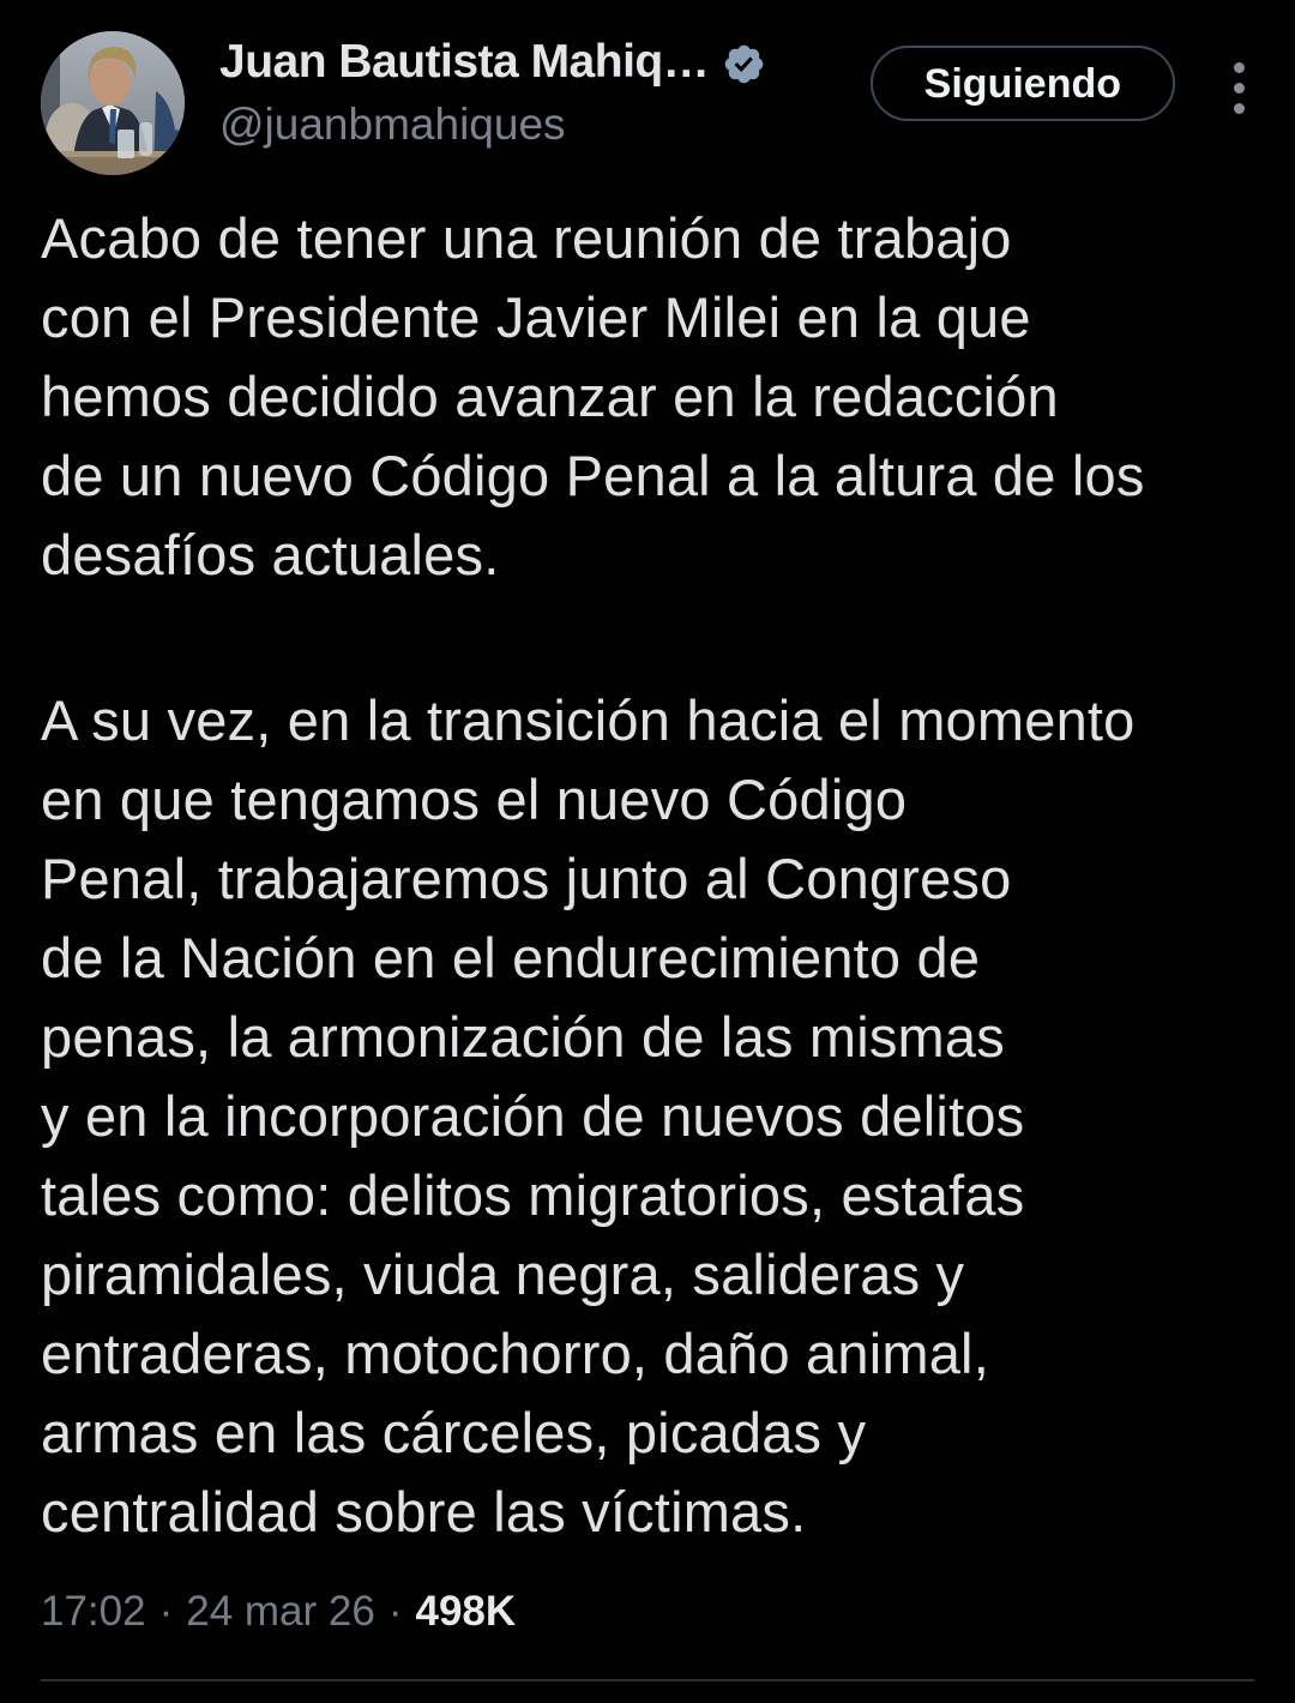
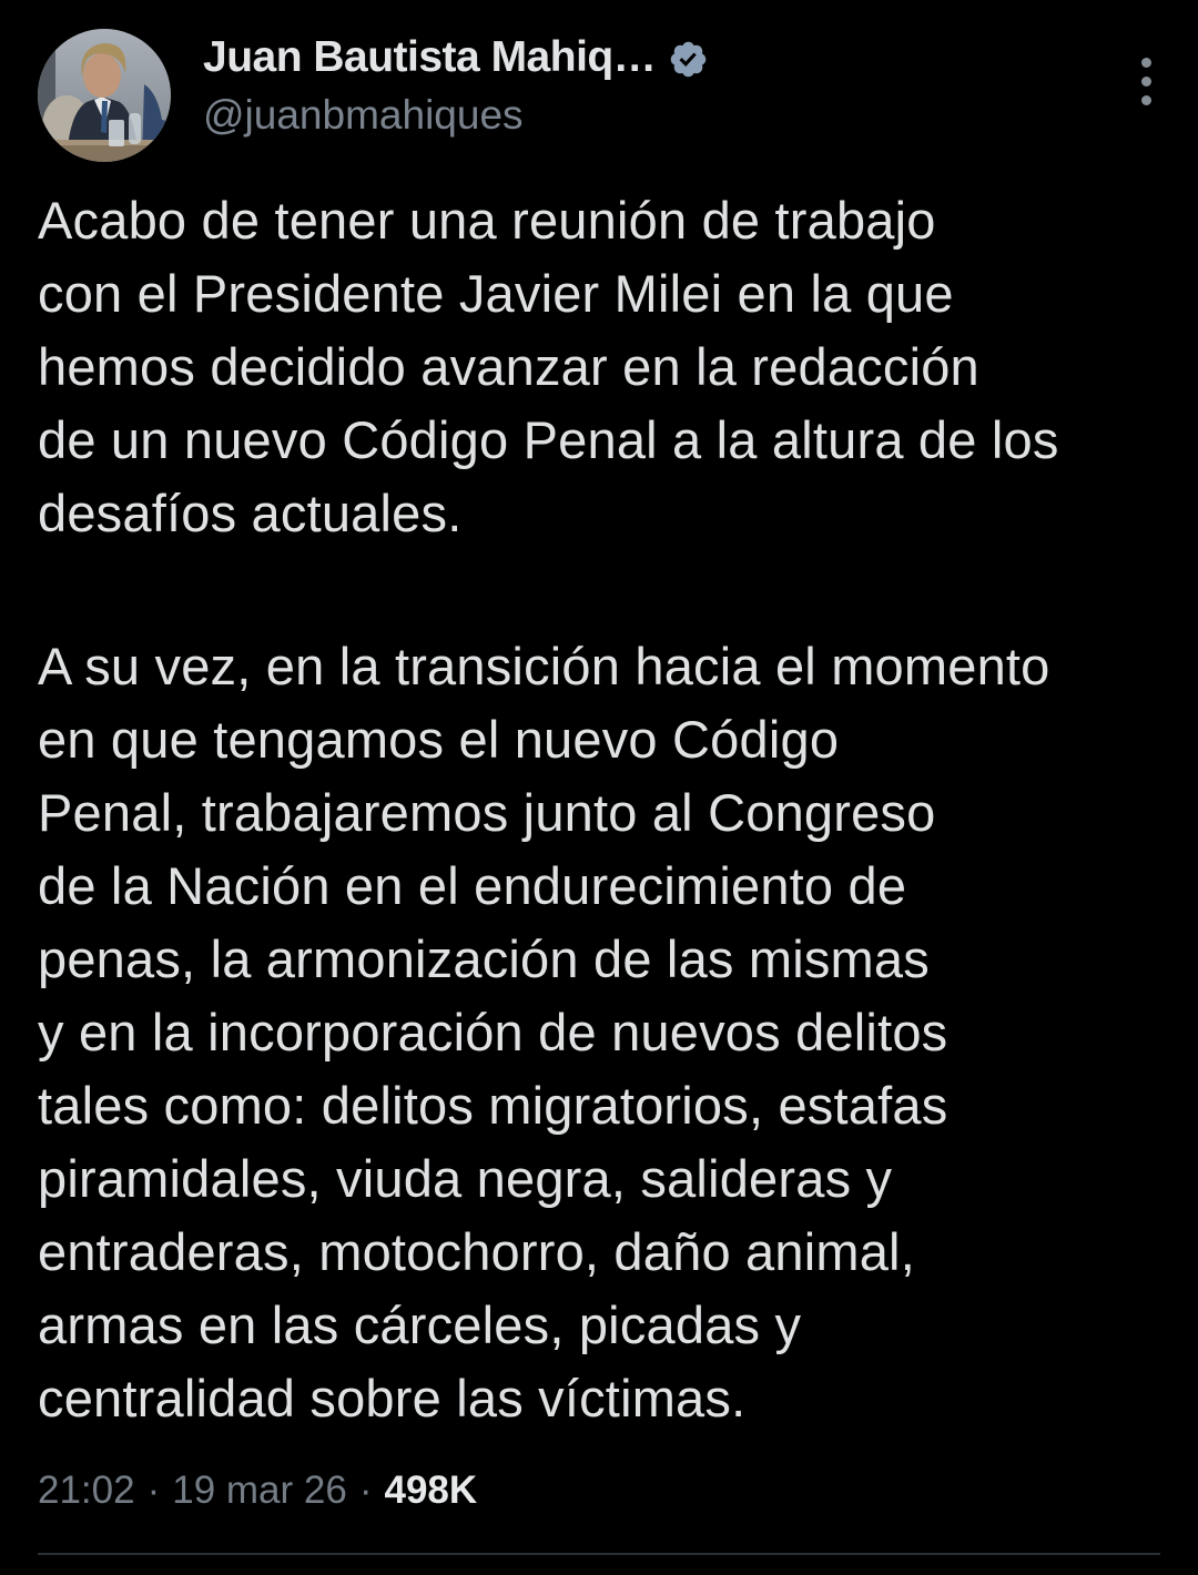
  Juan Bautista Mahiq…
  @juanbmahiques
- Siguiendo
  Acabo de tener una reunión de trabajo
  con el Presidente Javier Milei en la que
  hemos decidido avanzar en la redacción
  de un nuevo Código Penal a la altura de los
  desafíos actuales.
  A su vez, en la transición hacia el momento
  en que tengamos el nuevo Código
  Penal, trabajaremos junto al Congreso
  de la Nación en el endurecimiento de
  penas, la armonización de las mismas
  y en la incorporación de nuevos delitos
  tales como: delitos migratorios, estafas
  piramidales, viuda negra, salideras y
  entraderas, motochorro, daño animal,
  armas en las cárceles, picadas y
  centralidad sobre las víctimas.
- 17:02
+ 21:02
  ·
- 24 mar 26
+ 19 mar 26
  ·
  498K
